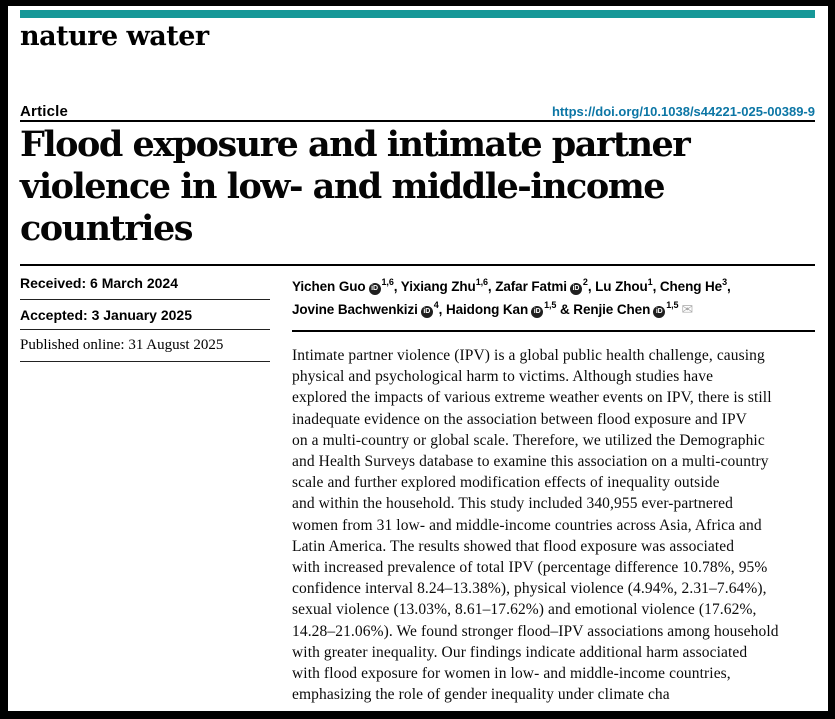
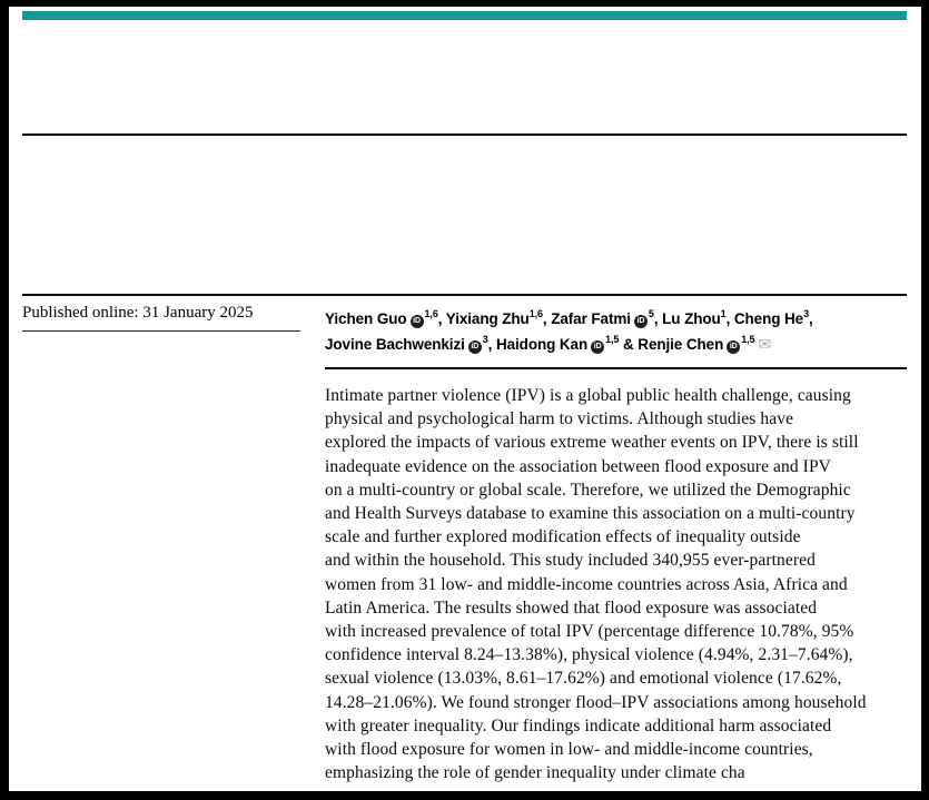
- nature water
- Article
- https://doi.org/10.1038/s44221-025-00389-9
- Flood exposure and intimate partner
- violence in low- and middle-income countries
- Received: 6 March 2024
- Accepted: 3 January 2025
- Published online: 31 August 2025
+ Published online: 31 January 2025
- Yichen Guo 1,6, Yixiang Zhu1,6, Zafar Fatmi 2, Lu Zhou1, Cheng He3,
+ Yichen Guo 1,6, Yixiang Zhu1,6, Zafar Fatmi 5, Lu Zhou1, Cheng He3,
- Jovine Bachwenkizi 4, Haidong Kan 1,5 & Renjie Chen 1,5 ✉
+ Jovine Bachwenkizi 3, Haidong Kan 1,5 & Renjie Chen 1,5 ✉
  Intimate partner violence (IPV) is a global public health challenge, causing
  physical and psychological harm to victims. Although studies have
  explored the impacts of various extreme weather events on IPV, there is still
  inadequate evidence on the association between flood exposure and IPV
  on a multi-country or global scale. Therefore, we utilized the Demographic
  and Health Surveys database to examine this association on a multi-country
  scale and further explored modification effects of inequality outside
  and within the household. This study included 340,955 ever-partnered
  women from 31 low- and middle-income countries across Asia, Africa and
  Latin America. The results showed that flood exposure was associated
  with increased prevalence of total IPV (percentage difference 10.78%, 95%
  confidence interval 8.24–13.38%), physical violence (4.94%, 2.31–7.64%),
  sexual violence (13.03%, 8.61–17.62%) and emotional violence (17.62%,
  14.28–21.06%). We found stronger flood–IPV associations among household
  with greater inequality. Our findings indicate additional harm associated
  with flood exposure for women in low- and middle-income countries,
  emphasizing the role of gender inequality under climate cha
